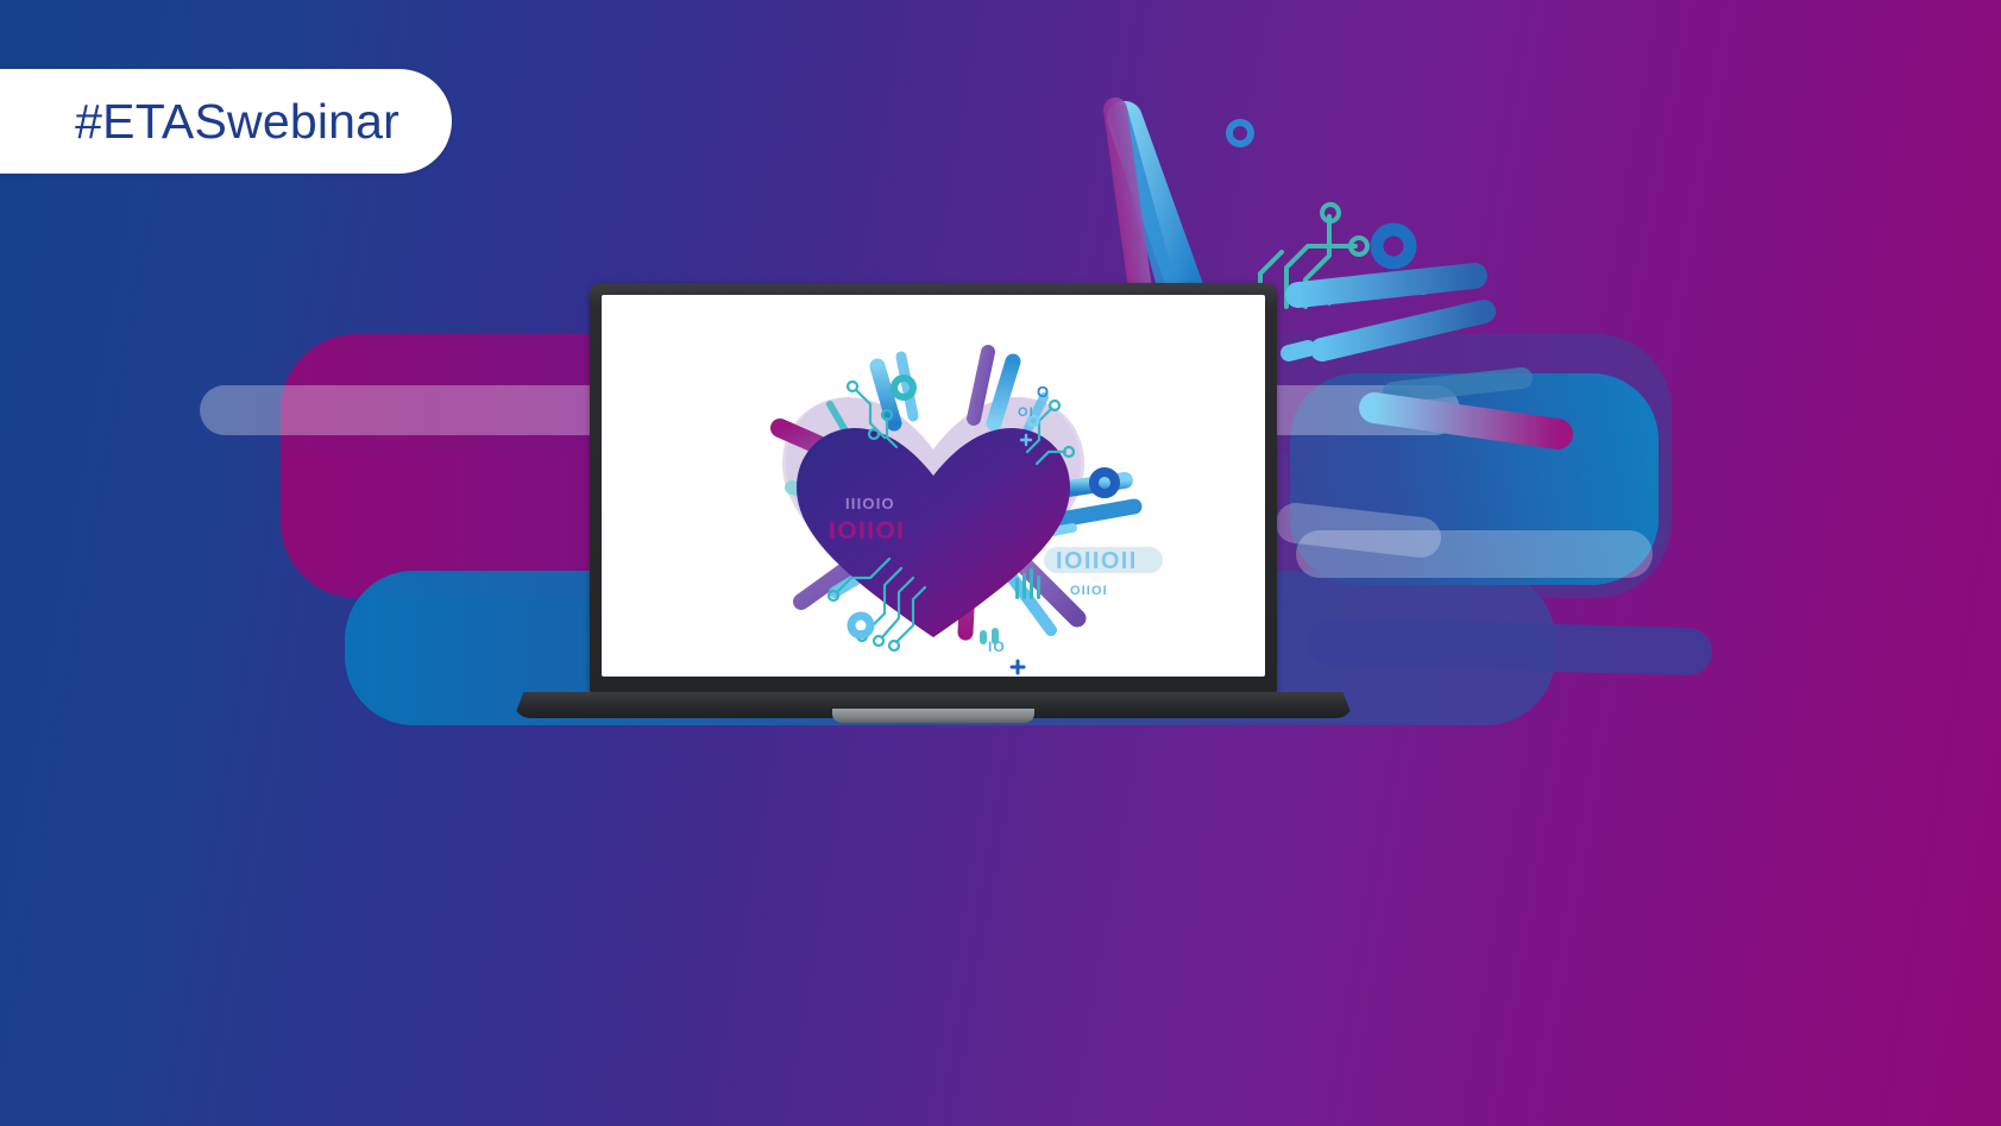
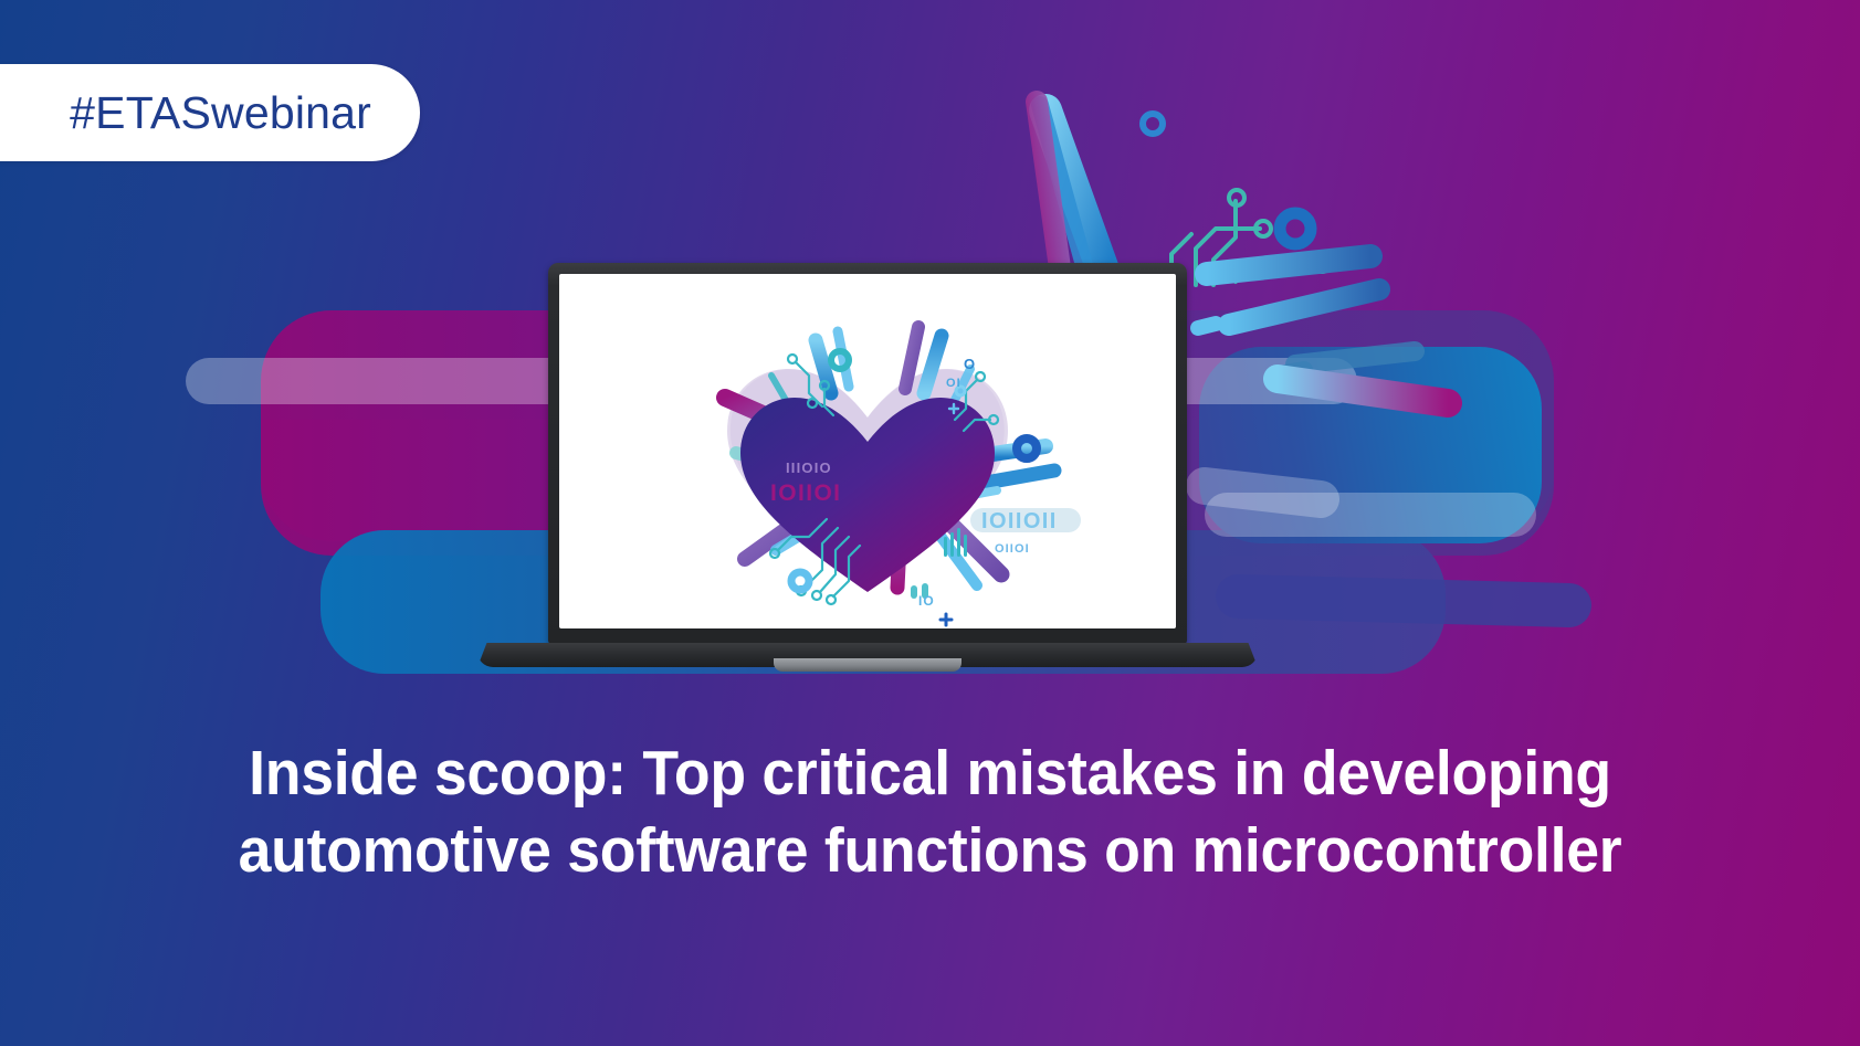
  IIIOIO
  IOIIOI
  IOIIOII
  OIIOI
  IO
  OI
  O
  #ETASwebinar
+ Inside scoop: Top critical mistakes in developing
+ automotive software functions on microcontroller
